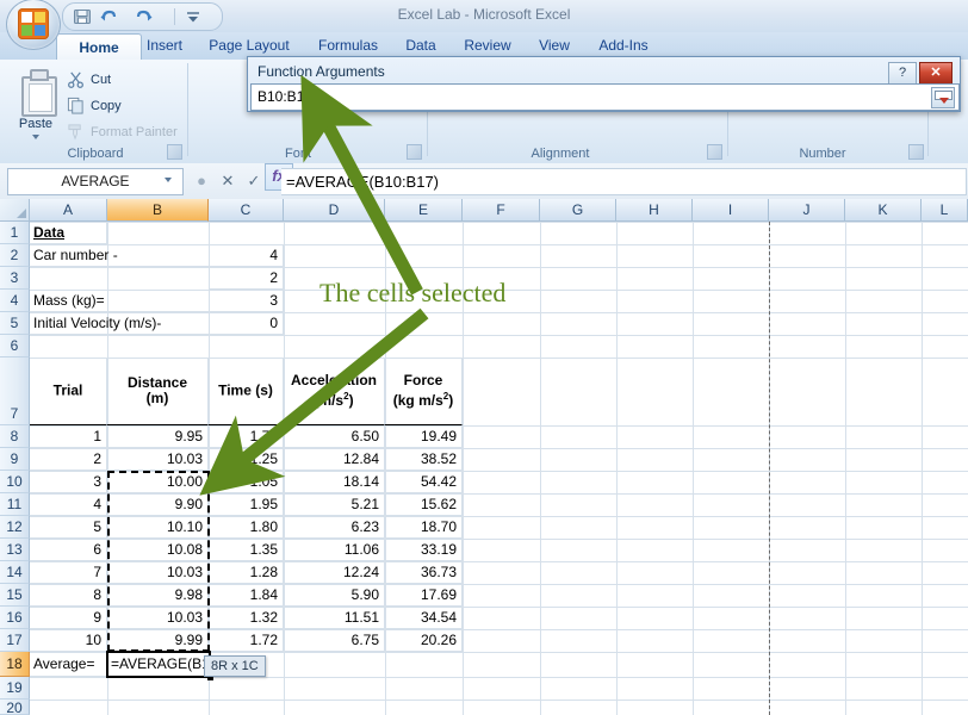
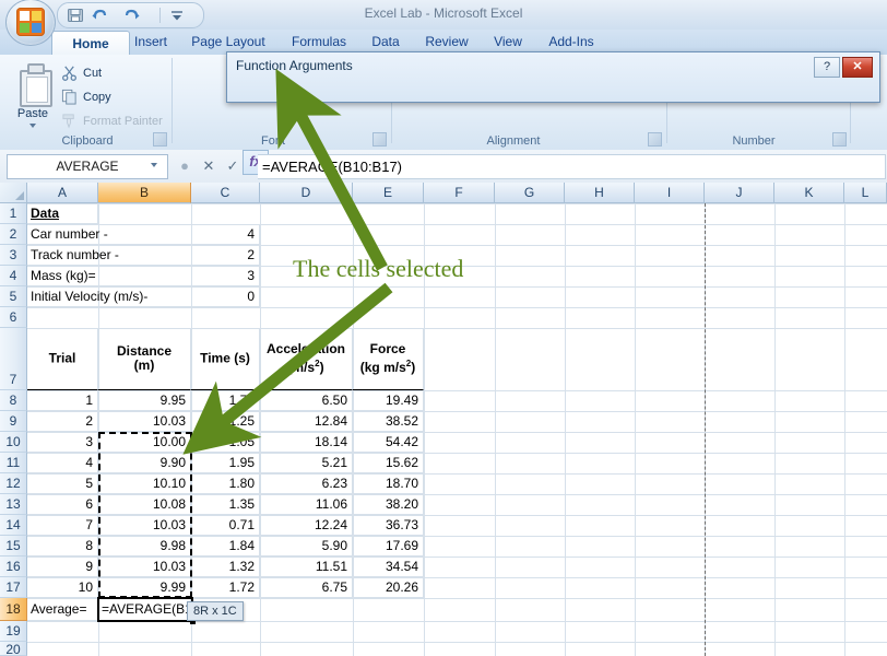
  Excel Lab - Microsoft Excel
  Home
  Insert
  Page Layout
  Formulas
  Data
  Review
  View
  Add-Ins
  Paste
  Cut
  Copy
  Format Painter
  Clipboard
  Font
  Alignment
  Number
  AVERAGE
  ●
  ✕
  ✓
  =AVERA(B10:B17)
  A
  B
  C
  D
  E
  F
  G
  H
  I
  J
  K
  L
  1
  2
  3
  4
  5
  6
  7
  8
  9
  10
  11
  12
  13
  14
  15
  16
  17
  18
  19
  20
  Data
  Car number -
  4
+ Track number -
  2
  Mass (kg)=
  3
  Initial Velocity (m/s)-
  0
  Trial
  Distance
  (m)
  Time (s)
  Acceltion
  Force
  (kg m/s2)
  1
  9.95
  6.50
  19.49
  2
  10.03
  .25
  12.84
  38.52
  3
  10.00
  1.05
  18.14
  54.42
  4
  9.90
  1.95
  5.21
  15.62
  5
  10.10
  1.80
  6.23
  18.70
  6
  10.08
  1.35
  11.06
- 33.19
+ 38.20
  7
  10.03
- 1.28
+ 0.71
  12.24
  36.73
  8
  9.98
  1.84
  5.90
  17.69
  9
  10.03
  1.32
  11.51
  34.54
  10
  9.99
  1.72
  6.75
  20.26
  Average=
  =AVERAGE(B
  8R x 1C
  Function Arguments
  ?
  ✕
- B10:B17
  The cells selected
